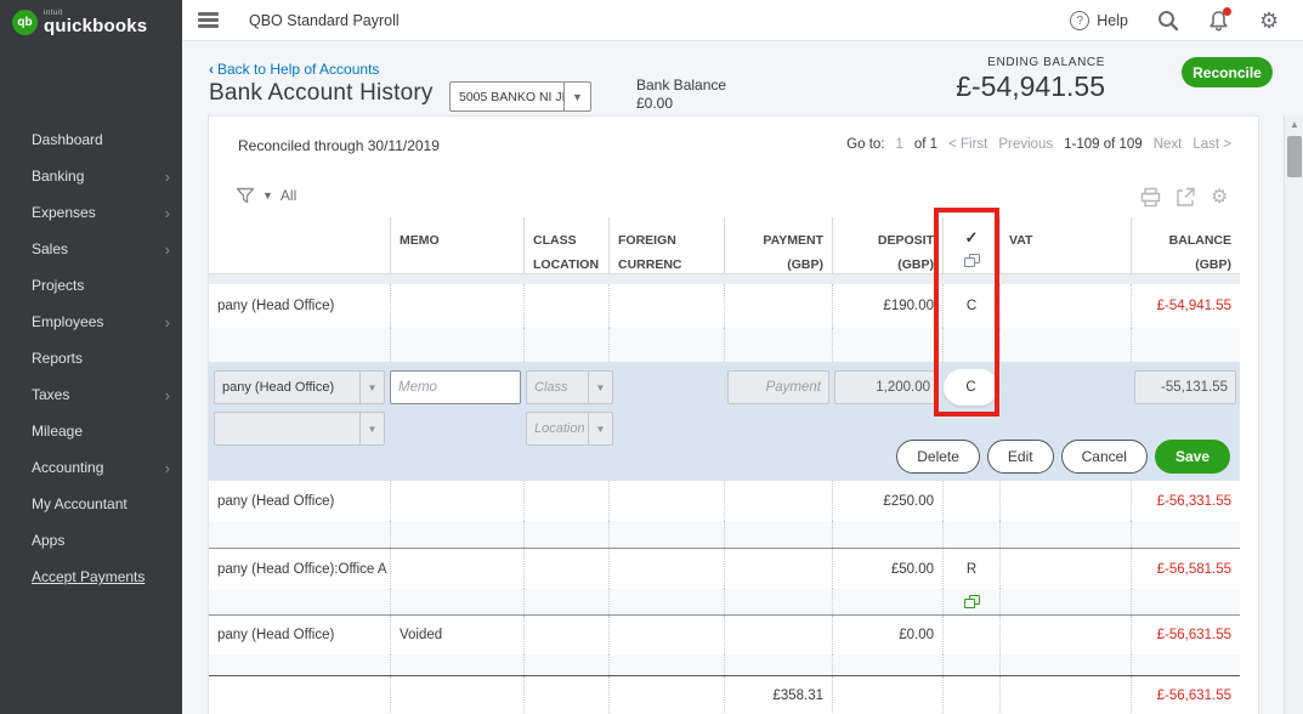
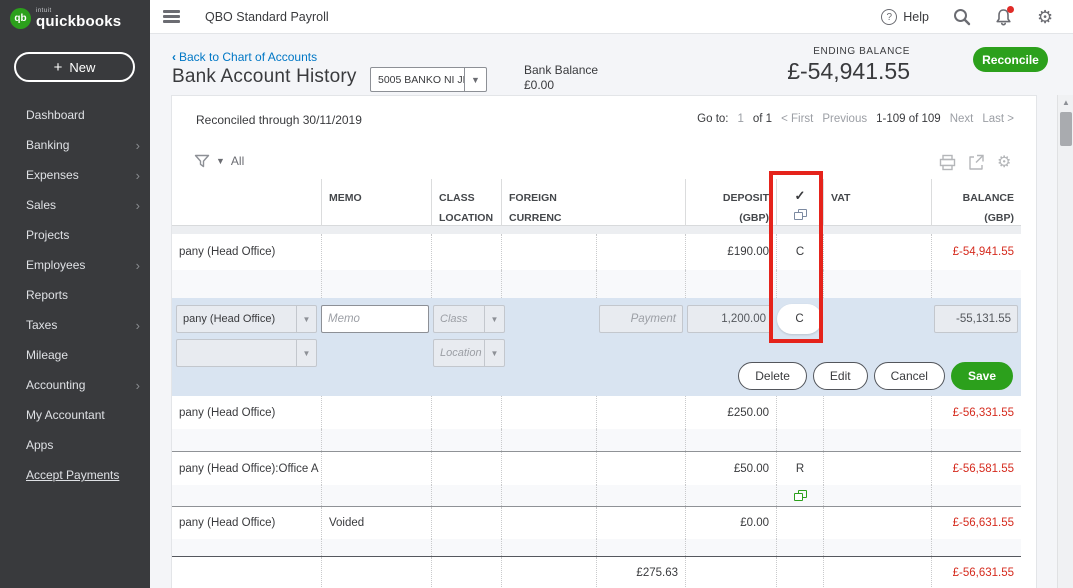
  qb
  quickbooks
+ +
+ New
  Dashboard
  Banking
  ›
  Expenses
  ›
  Sales
  ›
  Projects
  Employees
  ›
  Reports
  Taxes
  ›
  Mileage
  Accounting
  ›
  My Accountant
  Apps
  Accept Payments
  QBO Standard Payroll
  ?
  Help
  ⚙
- ‹ Back to Help of Accounts
+ ‹ Back to Chart of Accounts
  Bank Account History
  5005 BANKO NI J
  ▼
  Bank Balance
  £0.00
  ENDING BALANCE
  £-54,941.55
  Reconcile
  Reconciled through 30/11/2019
  Go to:
  1
  of 1
  < First
  Previous
  1-109 of 109
  Next
  Last >
  ▼
  All
  ⚙
  MEMO
  CLASS
  LOCATION
  FOREIGN CURRENC
- PAYMENT (GBP)
  DEPOSIT (GBP)
  ✓
  VAT
  BALANCE (GBP)
  pany (Head Office)
  £190.00
  C
  £-54,941.55
  pany (Head Office)
  ▼
  Memo
  Class
  ▼
  Payment
  1,200.00
  C
  -55,131.55
  ▼
  Location
  ▼
  Delete
  Edit
  Cancel
  Save
  pany (Head Office)
  £250.00
  £-56,331.55
  pany (Head Office):Office A
  £50.00
  R
  £-56,581.55
  pany (Head Office)
  Voided
  £0.00
  £-56,631.55
- £358.31
+ £275.63
  £-56,631.55
  ▲
